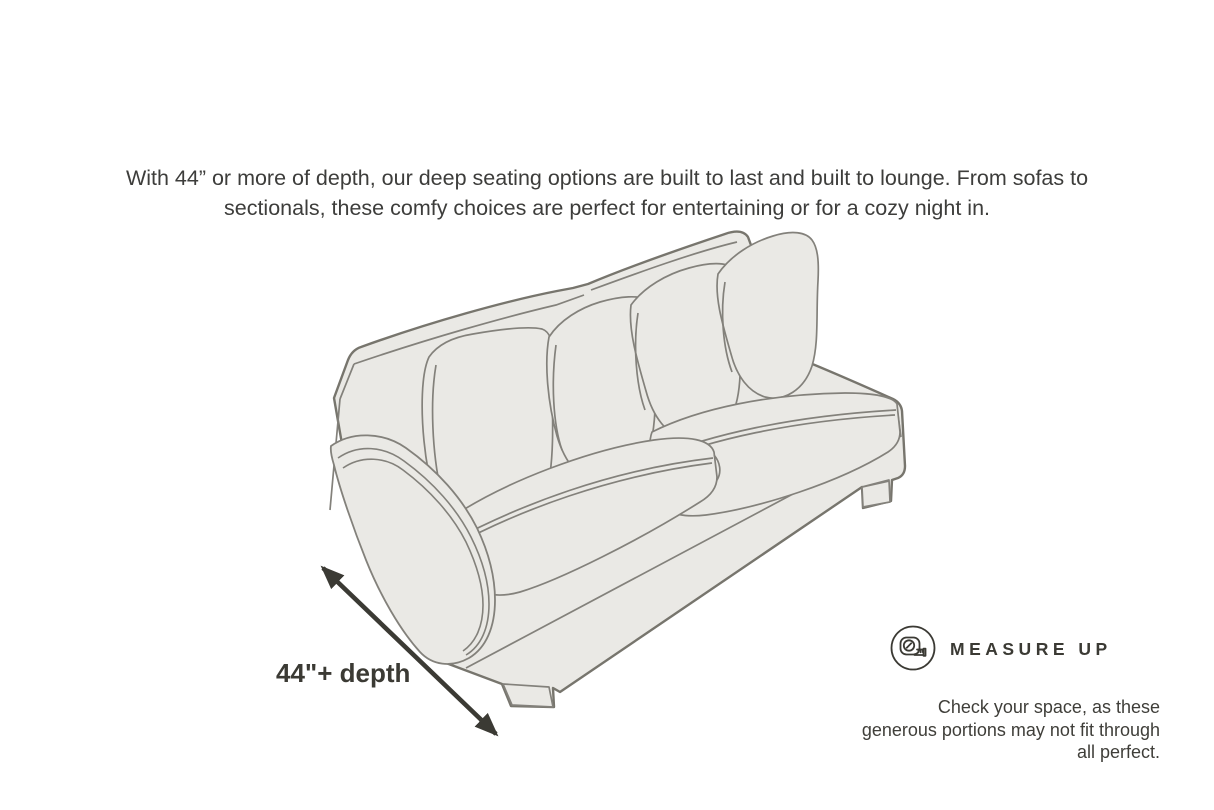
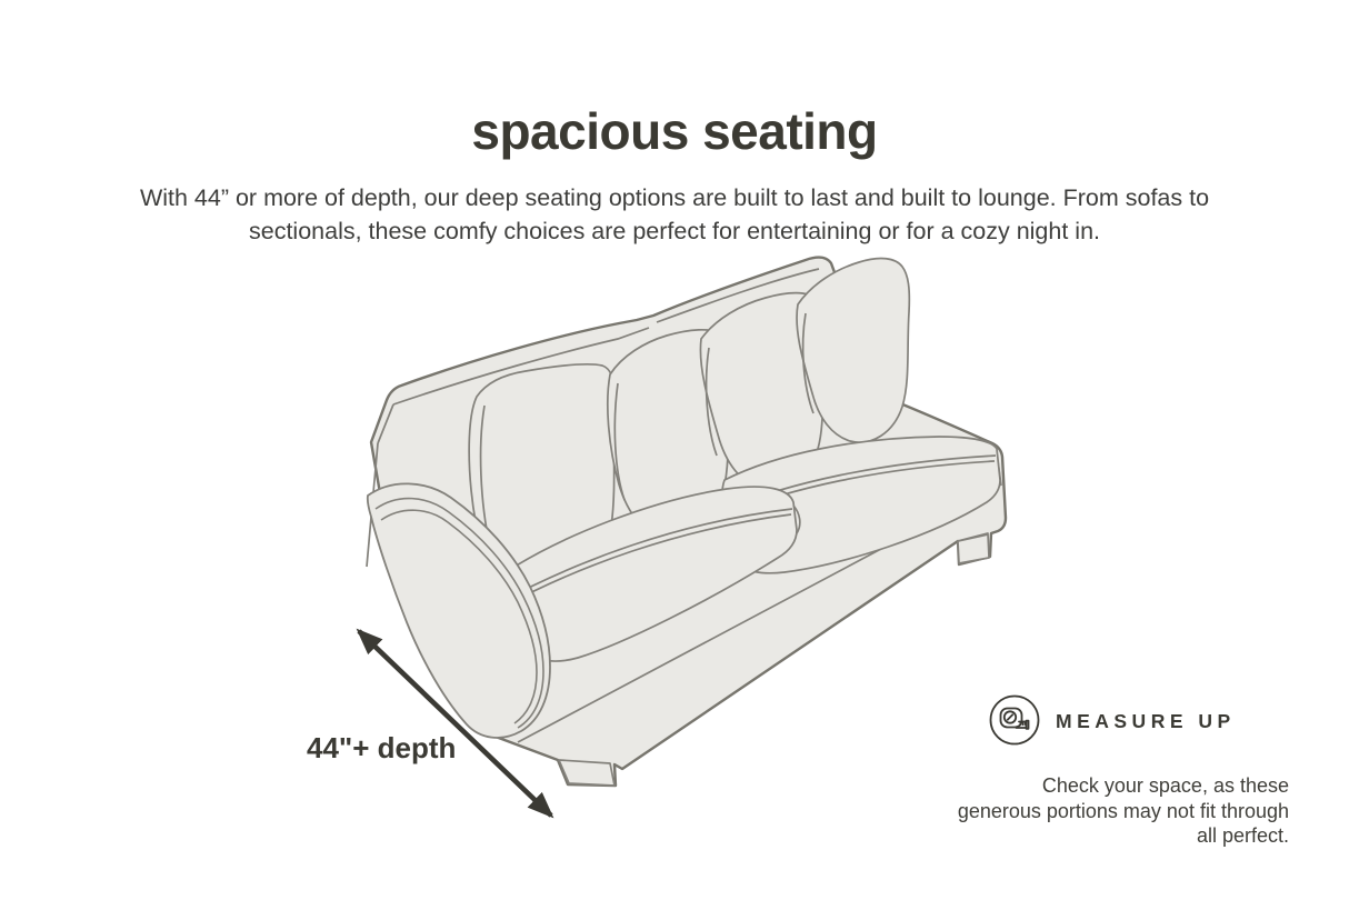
+ spacious seating
  With 44” or more of depth, our deep seating options are built to last and built to lounge. From sofas to sectionals, these comfy choices are perfect for entertaining or for a cozy night in.
  44"+ depth
  MEASURE UP
  Check your space, as these generous portions may not fit through all perfect.
